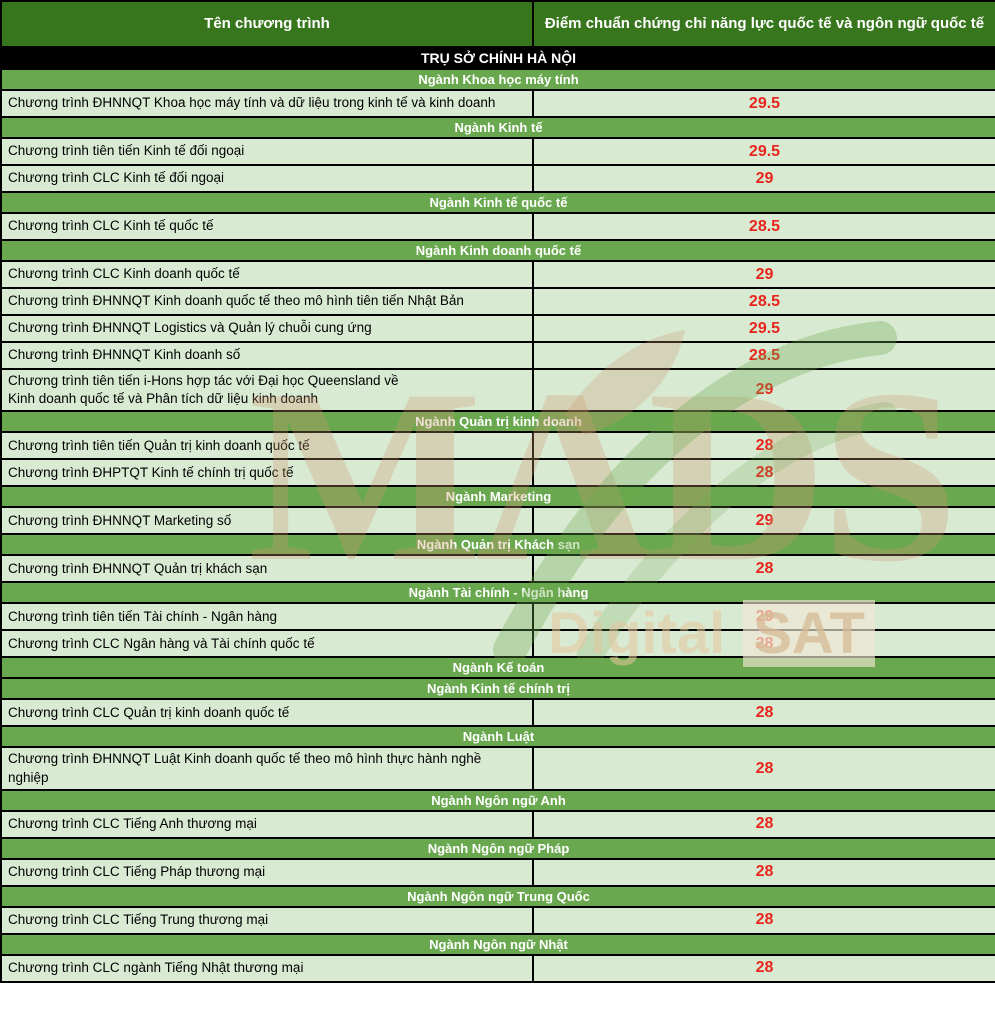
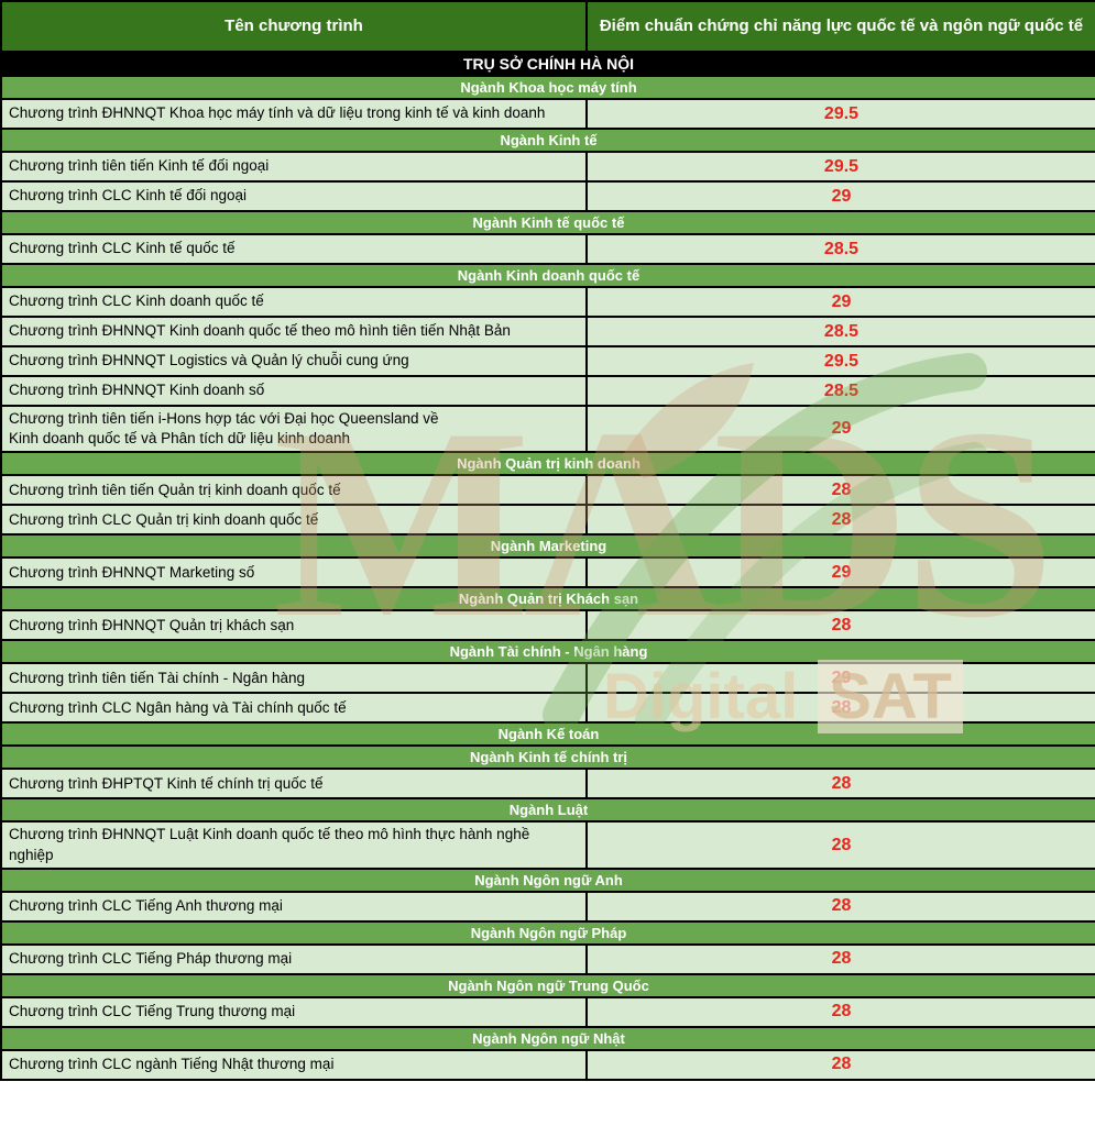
  Tên chương trình	Điểm chuẩn chứng chỉ năng lực quốc tế và ngôn ngữ quốc tế
  TRỤ SỞ CHÍNH HÀ NỘI
  Ngành Khoa học máy tính
  Chương trình ĐHNNQT Khoa học máy tính và dữ liệu trong kinh tế và kinh doanh	29.5
  Ngành Kinh tế
  Chương trình tiên tiến Kinh tế đối ngoại	29.5
  Chương trình CLC Kinh tế đối ngoại	29
  Ngành Kinh tế quốc tế
  Chương trình CLC Kinh tế quốc tế	28.5
  Ngành Kinh doanh quốc tế
  Chương trình CLC Kinh doanh quốc tế	29
  Chương trình ĐHNNQT Kinh doanh quốc tế theo mô hình tiên tiến Nhật Bản	28.5
  Chương trình ĐHNNQT Logistics và Quản lý chuỗi cung ứng	29.5
  Chương trình ĐHNNQT Kinh doanh số	28.5
  Chương trình tiên tiến i-Hons hợp tác với Đại học Queensland về Kinh doanh quốc tế và Phân tích dữ liệu kinh doanh	29
  Ngành Quản trị kinh doanh
  Chương trình tiên tiến Quản trị kinh doanh quốc tế	28
- Chương trình ĐHPTQT Kinh tế chính trị quốc tế	28
+ Chương trình CLC Quản trị kinh doanh quốc tế	28
  Ngành Marketing
  Chương trình ĐHNNQT Marketing số	29
  Ngành Quản trị Khách sạn
  Chương trình ĐHNNQT Quản trị khách sạn	28
  Ngành Tài chính - Ngân hàng
  Chương trình tiên tiến Tài chính - Ngân hàng	29
  Chương trình CLC Ngân hàng và Tài chính quốc tế	28
  Ngành Kế toán
  Ngành Kinh tế chính trị
- Chương trình CLC Quản trị kinh doanh quốc tế	28
+ Chương trình ĐHPTQT Kinh tế chính trị quốc tế	28
  Ngành Luật
  Chương trình ĐHNNQT Luật Kinh doanh quốc tế theo mô hình thực hành nghề nghiệp	28
  Ngành Ngôn ngữ Anh
  Chương trình CLC Tiếng Anh thương mại	28
  Ngành Ngôn ngữ Pháp
  Chương trình CLC Tiếng Pháp thương mại	28
  Ngành Ngôn ngữ Trung Quốc
  Chương trình CLC Tiếng Trung thương mại	28
  Ngành Ngôn ngữ Nhật
  Chương trình CLC ngành Tiếng Nhật thương mại	28
  MΛDS
  Digital
  SAT
